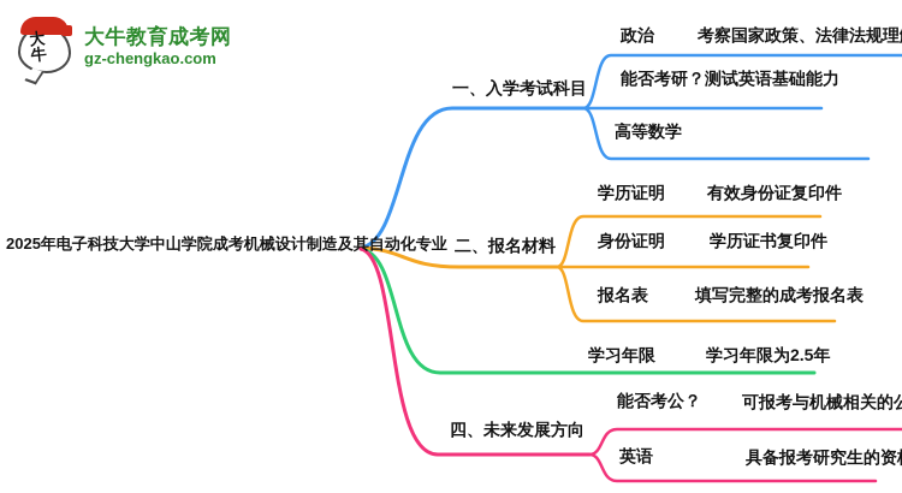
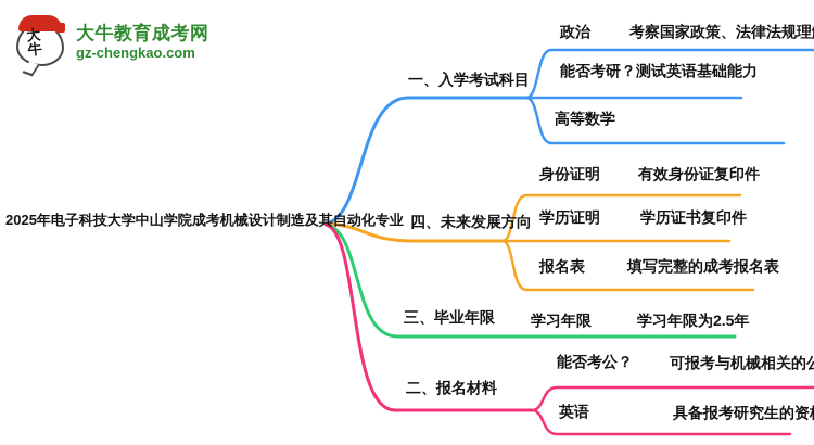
  大牛教育成考网
  gz-chengkao.com
  2025年电子科技大学中山学院成考机械设计制造及其自动化专业
  一、入学考试科目
- 二、报名材料
+ 四、未来发展方向
+ 三、毕业年限
- 四、未来发展方向
+ 二、报名材料
  政治
  考察国家政策、法律法规理
  能否考研？
  测试英语基础能力
  高等数学
- 学历证明
+ 身份证明
  有效身份证复印件
- 身份证明
+ 学历证明
  学历证书复印件
  报名表
  填写完整的成考报名表
  学习年限
  学习年限为2.5年
  能否考公？
  可报考与机械相关的
  英语
  具备报考研究生的资
